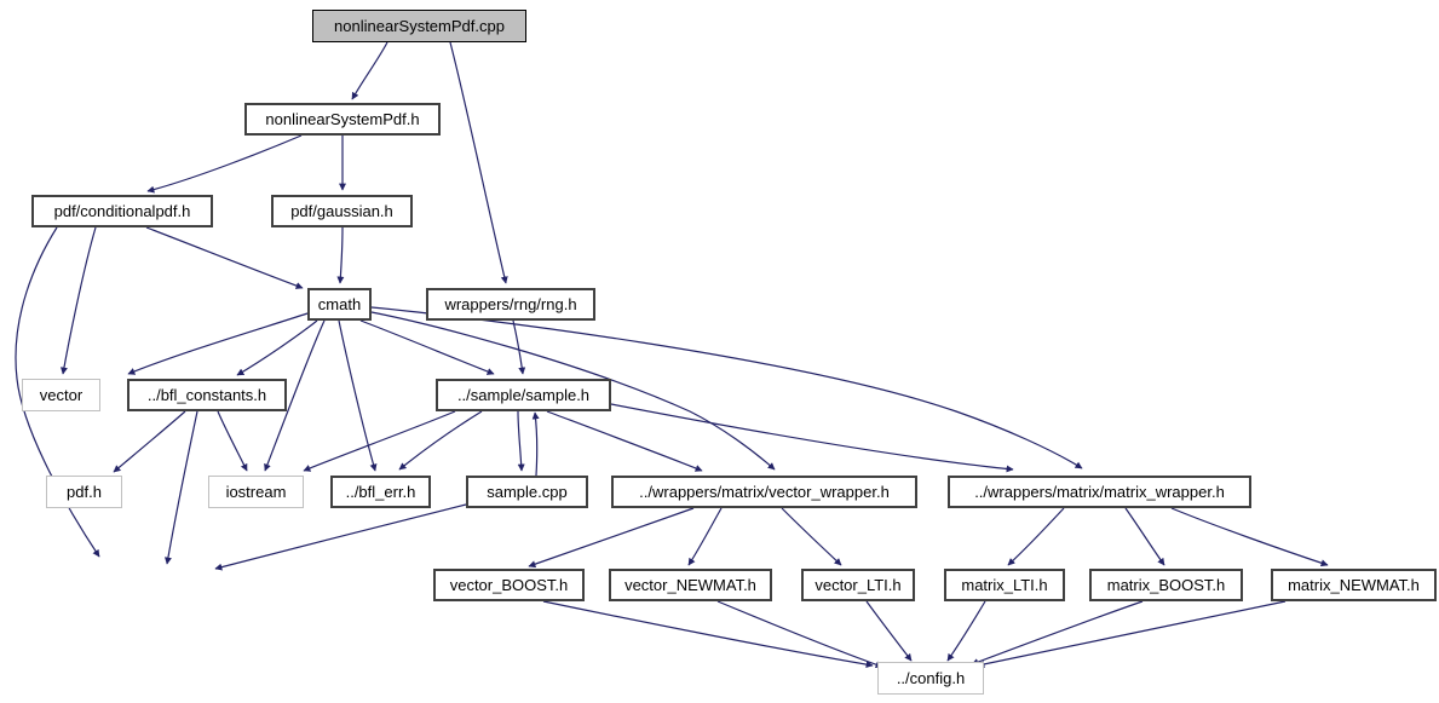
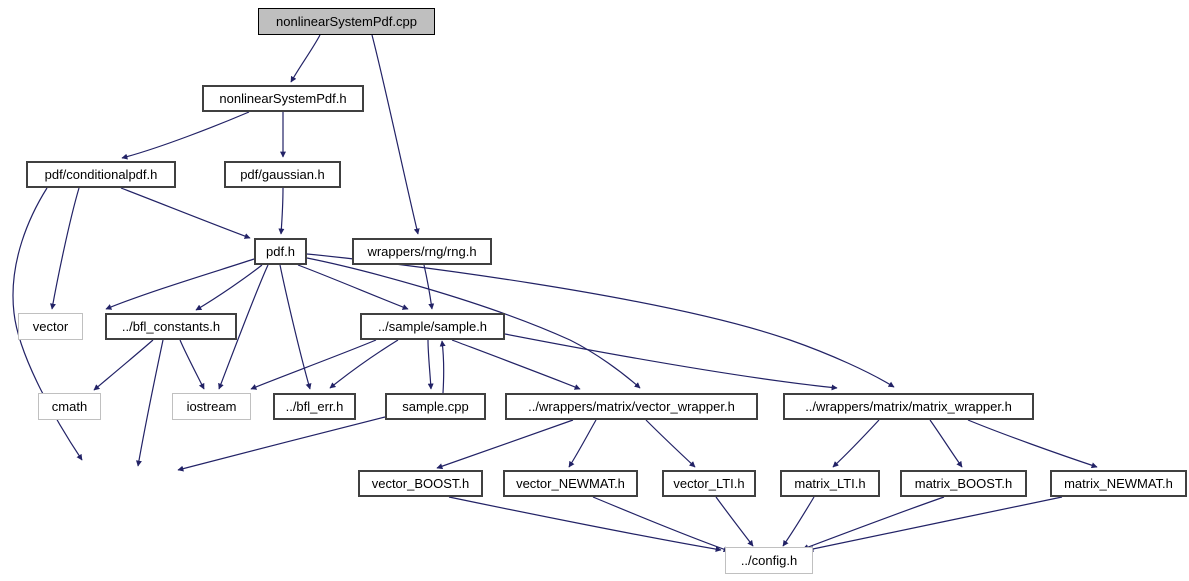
  nonlinearSystemPdf.cpp
  nonlinearSystemPdf.h
  pdf/conditionalpdf.h
  pdf/gaussian.h
- cmath
+ pdf.h
  wrappers/rng/rng.h
  vector
  ../bfl_constants.h
  ../sample/sample.h
- pdf.h
+ cmath
  iostream
  ../bfl_err.h
  sample.cpp
  ../wrappers/matrix/vector_wrapper.h
  ../wrappers/matrix/matrix_wrapper.h
  vector_BOOST.h
  vector_NEWMAT.h
  vector_LTI.h
  matrix_LTI.h
  matrix_BOOST.h
  matrix_NEWMAT.h
  ../config.h
